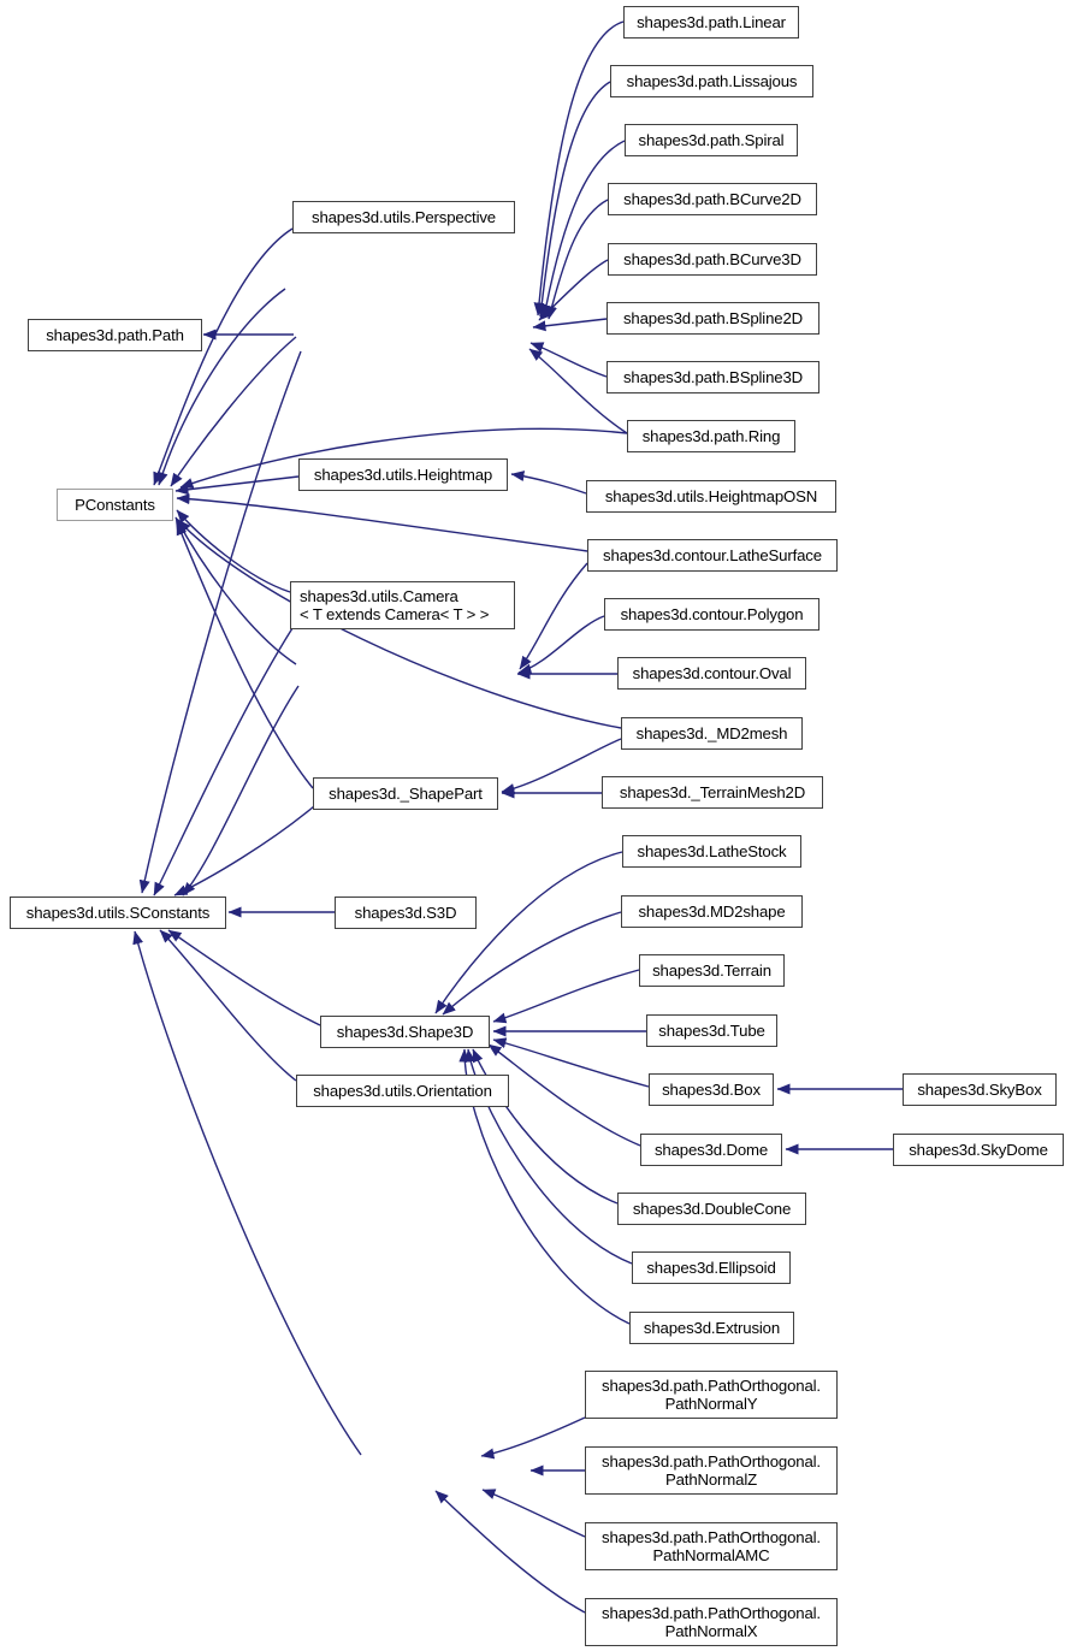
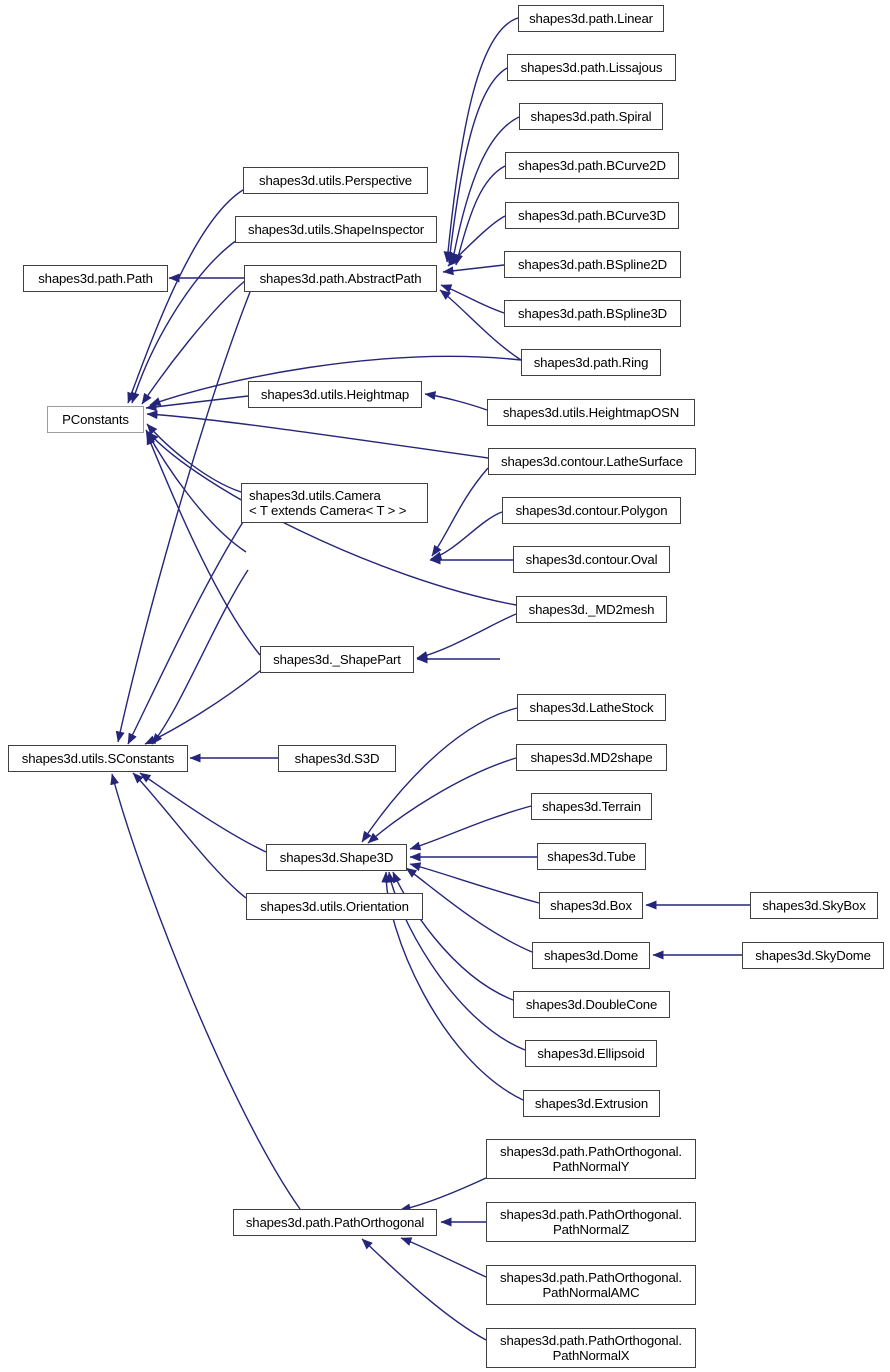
  shapes3d.path.Path
  PConstants
  shapes3d.utils.SConstants
  shapes3d.utils.Perspective
+ shapes3d.utils.ShapeInspector
+ shapes3d.path.AbstractPath
  shapes3d.utils.Heightmap
  shapes3d.utils.Camera
  < T extends Camera< T > >
  shapes3d._ShapePart
  shapes3d.S3D
  shapes3d.Shape3D
  shapes3d.utils.Orientation
+ shapes3d.path.PathOrthogonal
  shapes3d.path.Linear
  shapes3d.path.Lissajous
  shapes3d.path.Spiral
  shapes3d.path.BCurve2D
  shapes3d.path.BCurve3D
  shapes3d.path.BSpline2D
  shapes3d.path.BSpline3D
  shapes3d.path.Ring
  shapes3d.utils.HeightmapOSN
  shapes3d.contour.LatheSurface
  shapes3d.contour.Polygon
  shapes3d.contour.Oval
  shapes3d._MD2mesh
- shapes3d._TerrainMesh2D
  shapes3d.LatheStock
  shapes3d.MD2shape
  shapes3d.Terrain
  shapes3d.Tube
  shapes3d.Box
  shapes3d.Dome
  shapes3d.DoubleCone
  shapes3d.Ellipsoid
  shapes3d.Extrusion
  shapes3d.SkyBox
  shapes3d.SkyDome
  shapes3d.path.PathOrthogonal.
  PathNormalY
  shapes3d.path.PathOrthogonal.
  PathNormalZ
  shapes3d.path.PathOrthogonal.
  PathNormalAMC
  shapes3d.path.PathOrthogonal.
  PathNormalX
